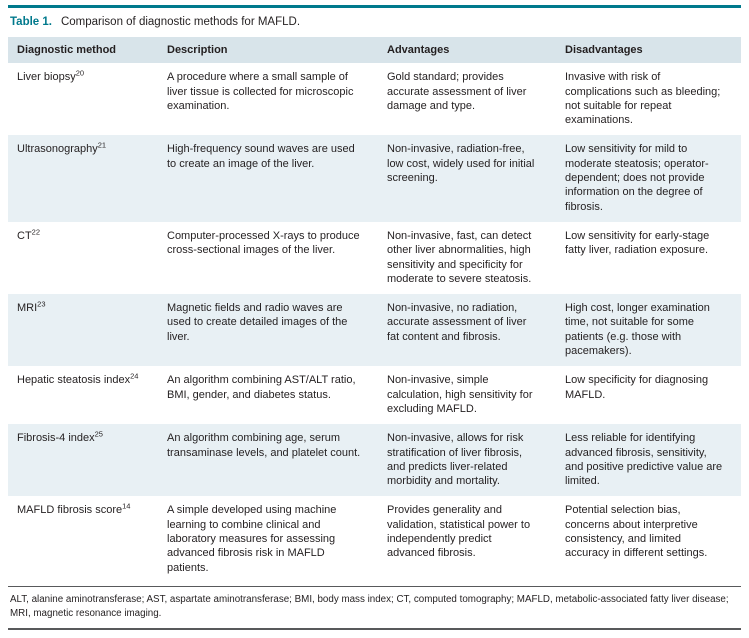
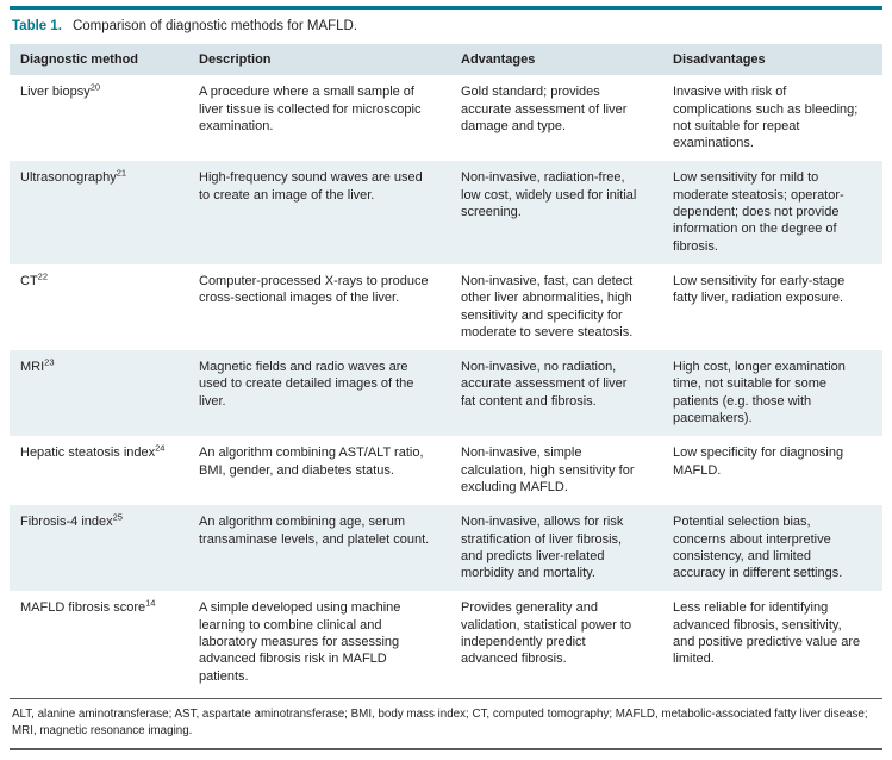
  Table 1. Comparison of diagnostic methods for MAFLD.
  Diagnostic method
  Description
  Advantages
  Disadvantages
  Liver biopsy20
  A procedure where a small sample of liver tissue is collected for microscopic examination.
  Gold standard; provides accurate assessment of liver damage and type.
  Invasive with risk of complications such as bleeding; not suitable for repeat examinations.
  Ultrasonography21
  High-frequency sound waves are used to create an image of the liver.
  Non-invasive, radiation-free, low cost, widely used for initial screening.
  Low sensitivity for mild to moderate steatosis; operator-dependent; does not provide information on the degree of fibrosis.
  CT22
  Computer-processed X-rays to produce cross-sectional images of the liver.
  Non-invasive, fast, can detect other liver abnormalities, high sensitivity and specificity for moderate to severe steatosis.
  Low sensitivity for early-stage fatty liver, radiation exposure.
  MRI23
  Magnetic fields and radio waves are used to create detailed images of the liver.
  Non-invasive, no radiation, accurate assessment of liver fat content and fibrosis.
  High cost, longer examination time, not suitable for some patients (e.g. those with pacemakers).
  Hepatic steatosis index24
  An algorithm combining AST/ALT ratio, BMI, gender, and diabetes status.
  Non-invasive, simple calculation, high sensitivity for excluding MAFLD.
  Low specificity for diagnosing MAFLD.
  Fibrosis-4 index25
  An algorithm combining age, serum transaminase levels, and platelet count.
  Non-invasive, allows for risk stratification of liver fibrosis, and predicts liver-related morbidity and mortality.
- Less reliable for identifying advanced fibrosis, sensitivity, and positive predictive value are limited.
+ Potential selection bias, concerns about interpretive consistency, and limited accuracy in different settings.
  MAFLD fibrosis score14
  A simple developed using machine learning to combine clinical and laboratory measures for assessing advanced fibrosis risk in MAFLD patients.
  Provides generality and validation, statistical power to independently predict advanced fibrosis.
- Potential selection bias, concerns about interpretive consistency, and limited accuracy in different settings.
+ Less reliable for identifying advanced fibrosis, sensitivity, and positive predictive value are limited.
  ALT, alanine aminotransferase; AST, aspartate aminotransferase; BMI, body mass index; CT, computed tomography; MAFLD, metabolic-associated fatty liver disease; MRI, magnetic resonance imaging.
